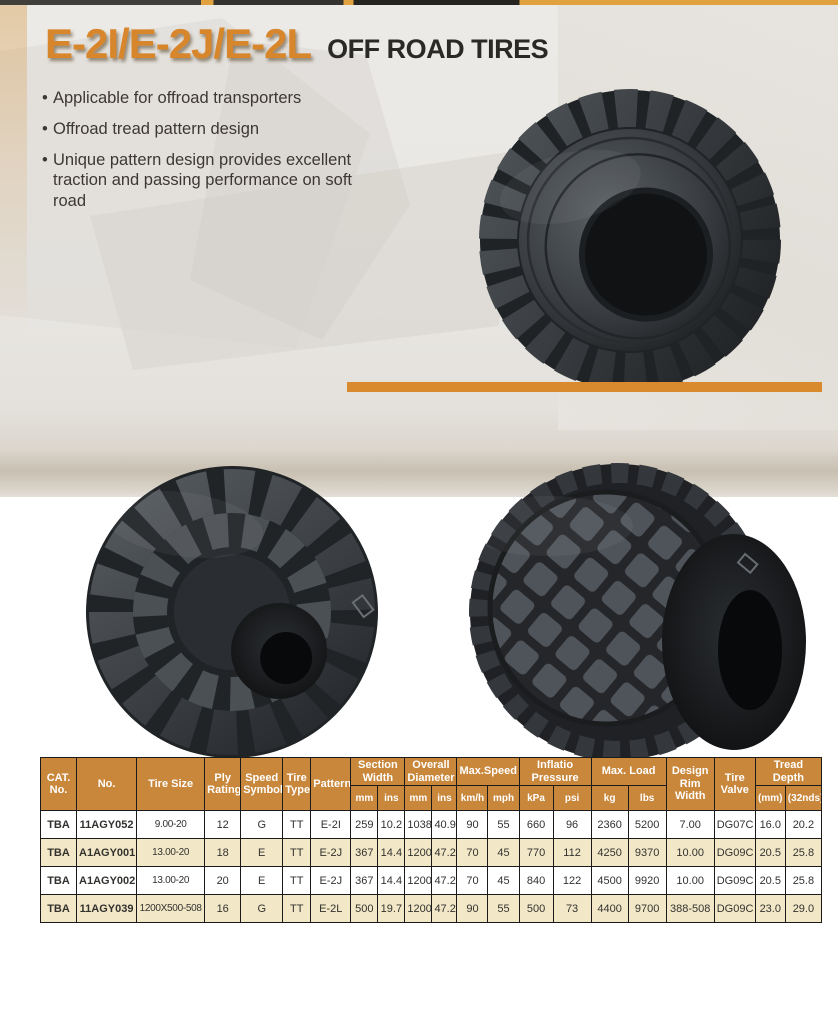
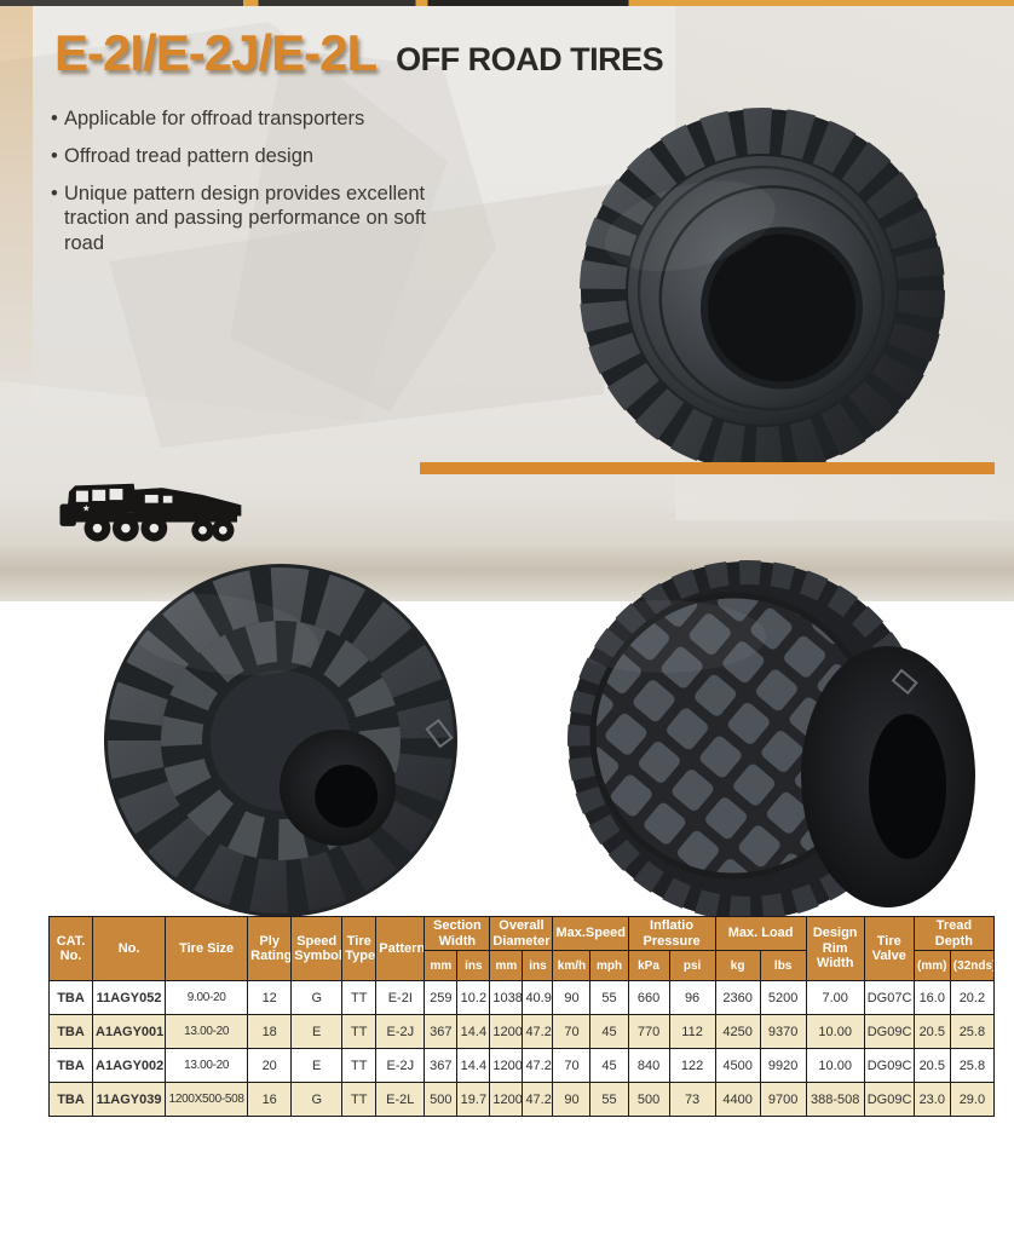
  E-2I/E-2J/E-2L OFF ROAD TIRES
  •
  Applicable for offroad transporters
  •
  Offroad tread pattern design
  •
  Unique pattern design provides excellent traction and passing performance on soft road
+ ★
  CAT. No.	No.	Tire Size	Ply Rating	Speed Symbol	Tire Type	Pattern	Section Width	Overall Diameter	Max.Speed	Inflatio Pressure	Max. Load	Design Rim Width	Tire Valve	Tread Depth
  mm	ins	mm	ins	km/h	mph	kPa	psi	kg	lbs	(mm)	(32nds
  TBA	11AGY052	9.00-20	12	G	TT	E-2I	259	10.2	1038	40.9	90	55	660	96	2360	5200	7.00	DG07C	16.0	20.2
  TBA	A1AGY001	13.00-20	18	E	TT	E-2J	367	14.4	1200	47.2	70	45	770	112	4250	9370	10.00	DG09C	20.5	25.8
  TBA	A1AGY002	13.00-20	20	E	TT	E-2J	367	14.4	1200	47.2	70	45	840	122	4500	9920	10.00	DG09C	20.5	25.8
  TBA	11AGY039	1200X500-508	16	G	TT	E-2L	500	19.7	1200	47.2	90	55	500	73	4400	9700	388-508	DG09C	23.0	29.0
